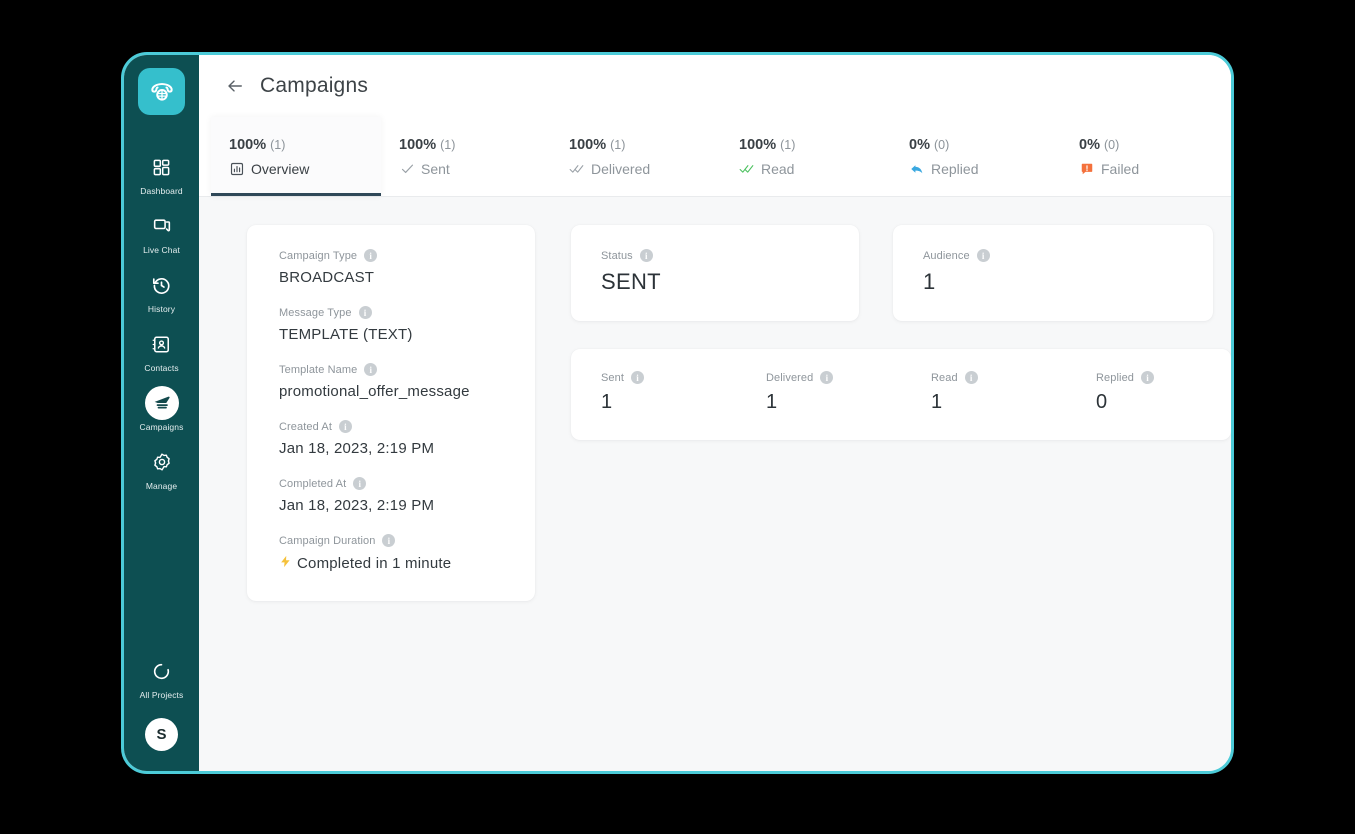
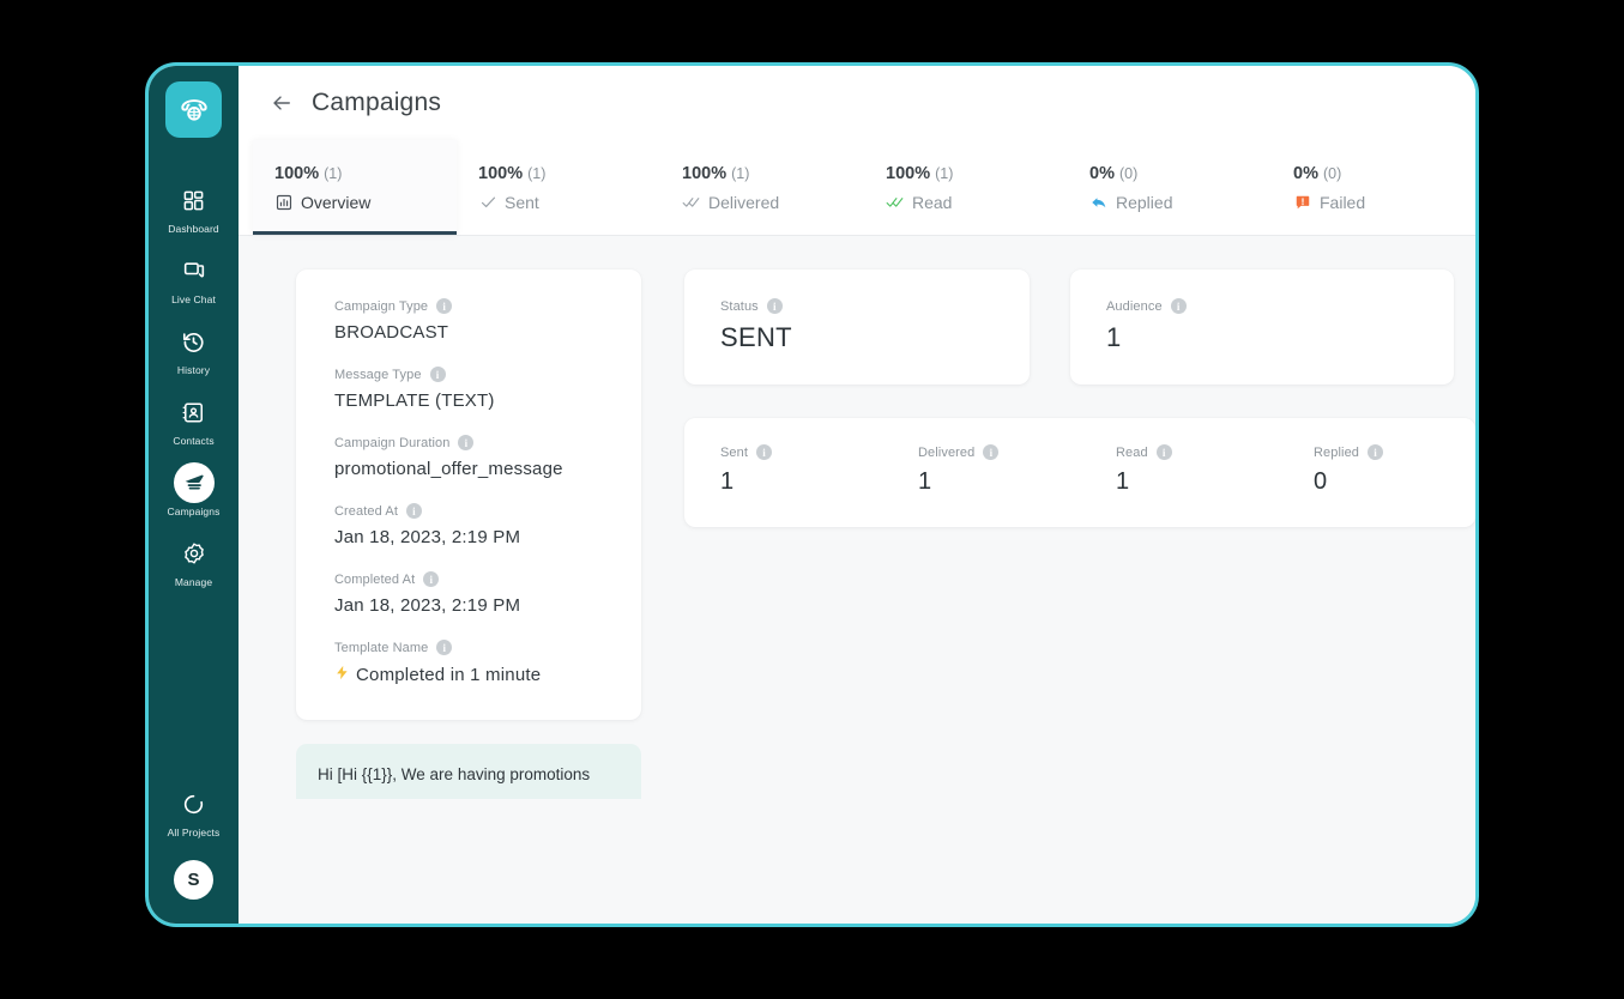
  Dashboard
  Live Chat
  History
  Contacts
  Campaigns
  Manage
  All Projects
  S
  Campaigns
  100% (1)
  Overview
  100% (1)
  Sent
  100% (1)
  Delivered
  100% (1)
  Read
  0% (0)
  Replied
  0% (0)
  Failed
  Campaign Type
  i
  BROADCAST
  Message Type
  i
  TEMPLATE (TEXT)
- Template Name
+ Campaign Duration
  i
  promotional_offer_message
  Created At
  i
  Jan 18, 2023, 2:19 PM
  Completed At
  i
  Jan 18, 2023, 2:19 PM
- Campaign Duration
+ Template Name
  i
  Completed in 1 minute
+ Hi [Hi {{1}}, We are having promotions
  Status
  i
  SENT
  Audience
  i
  1
  Sent
  i
  1
  Delivered
  i
  1
  Read
  i
  1
  Replied
  i
  0
